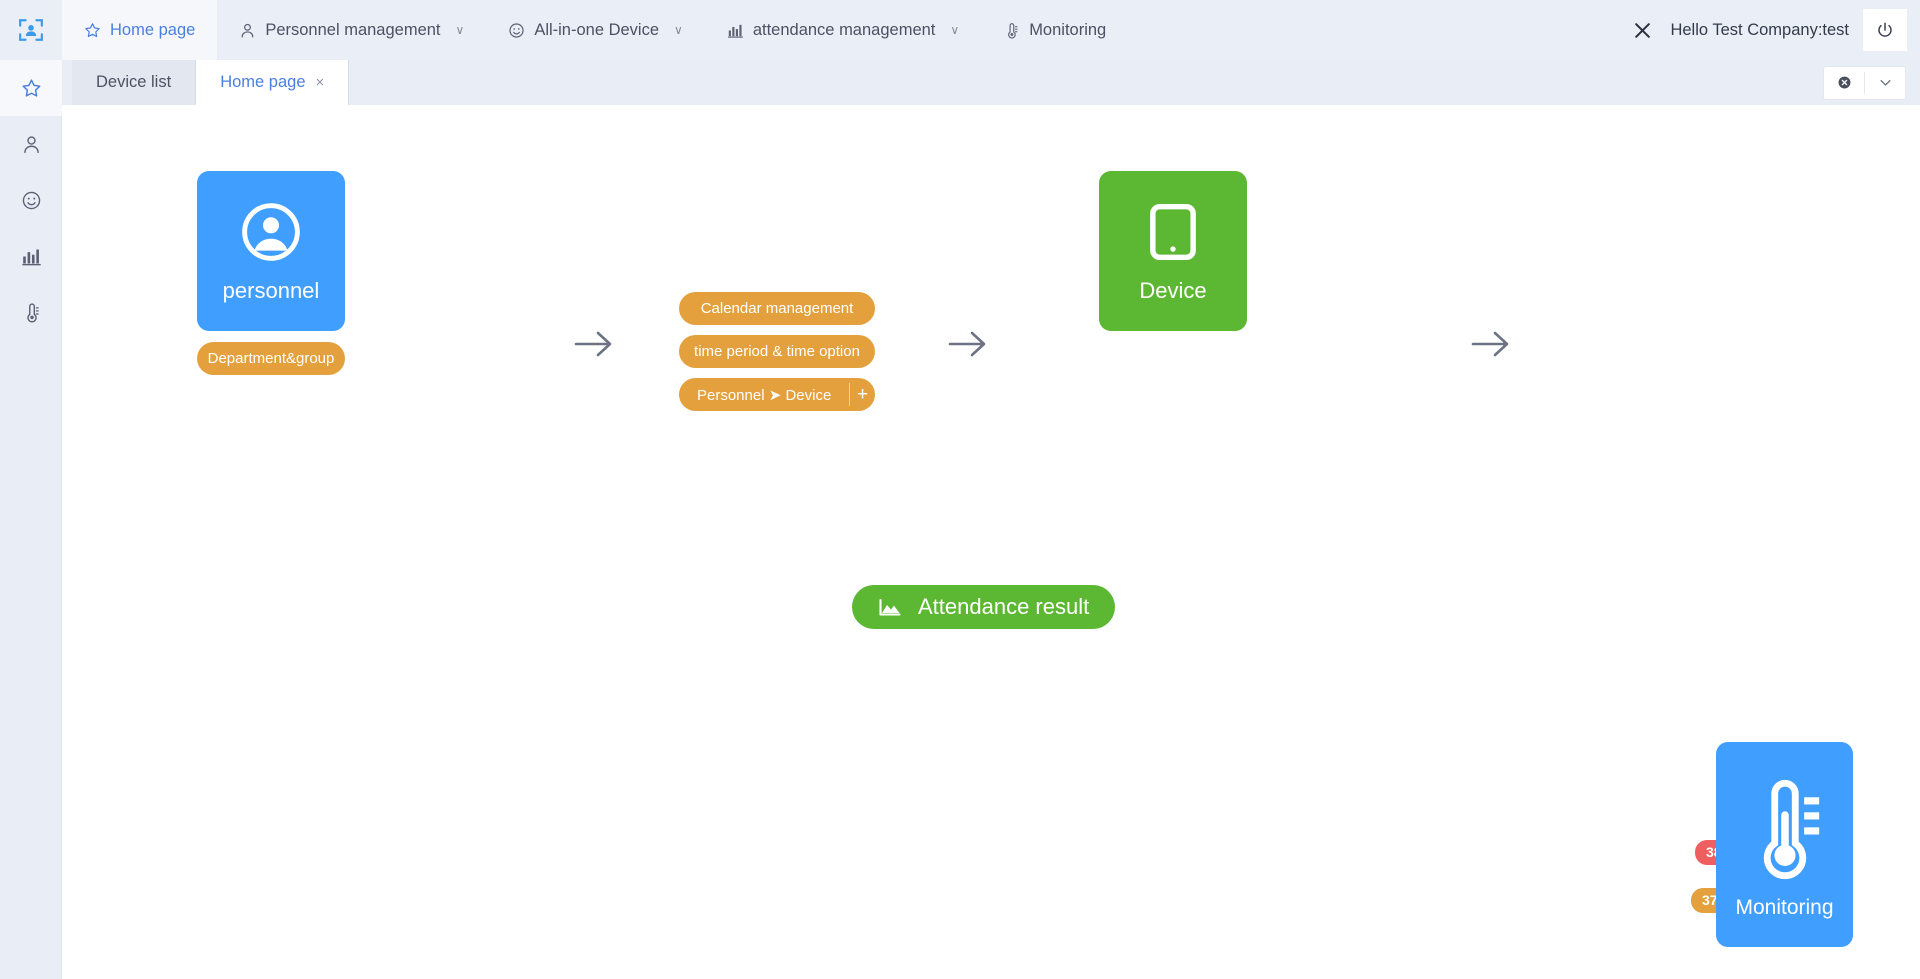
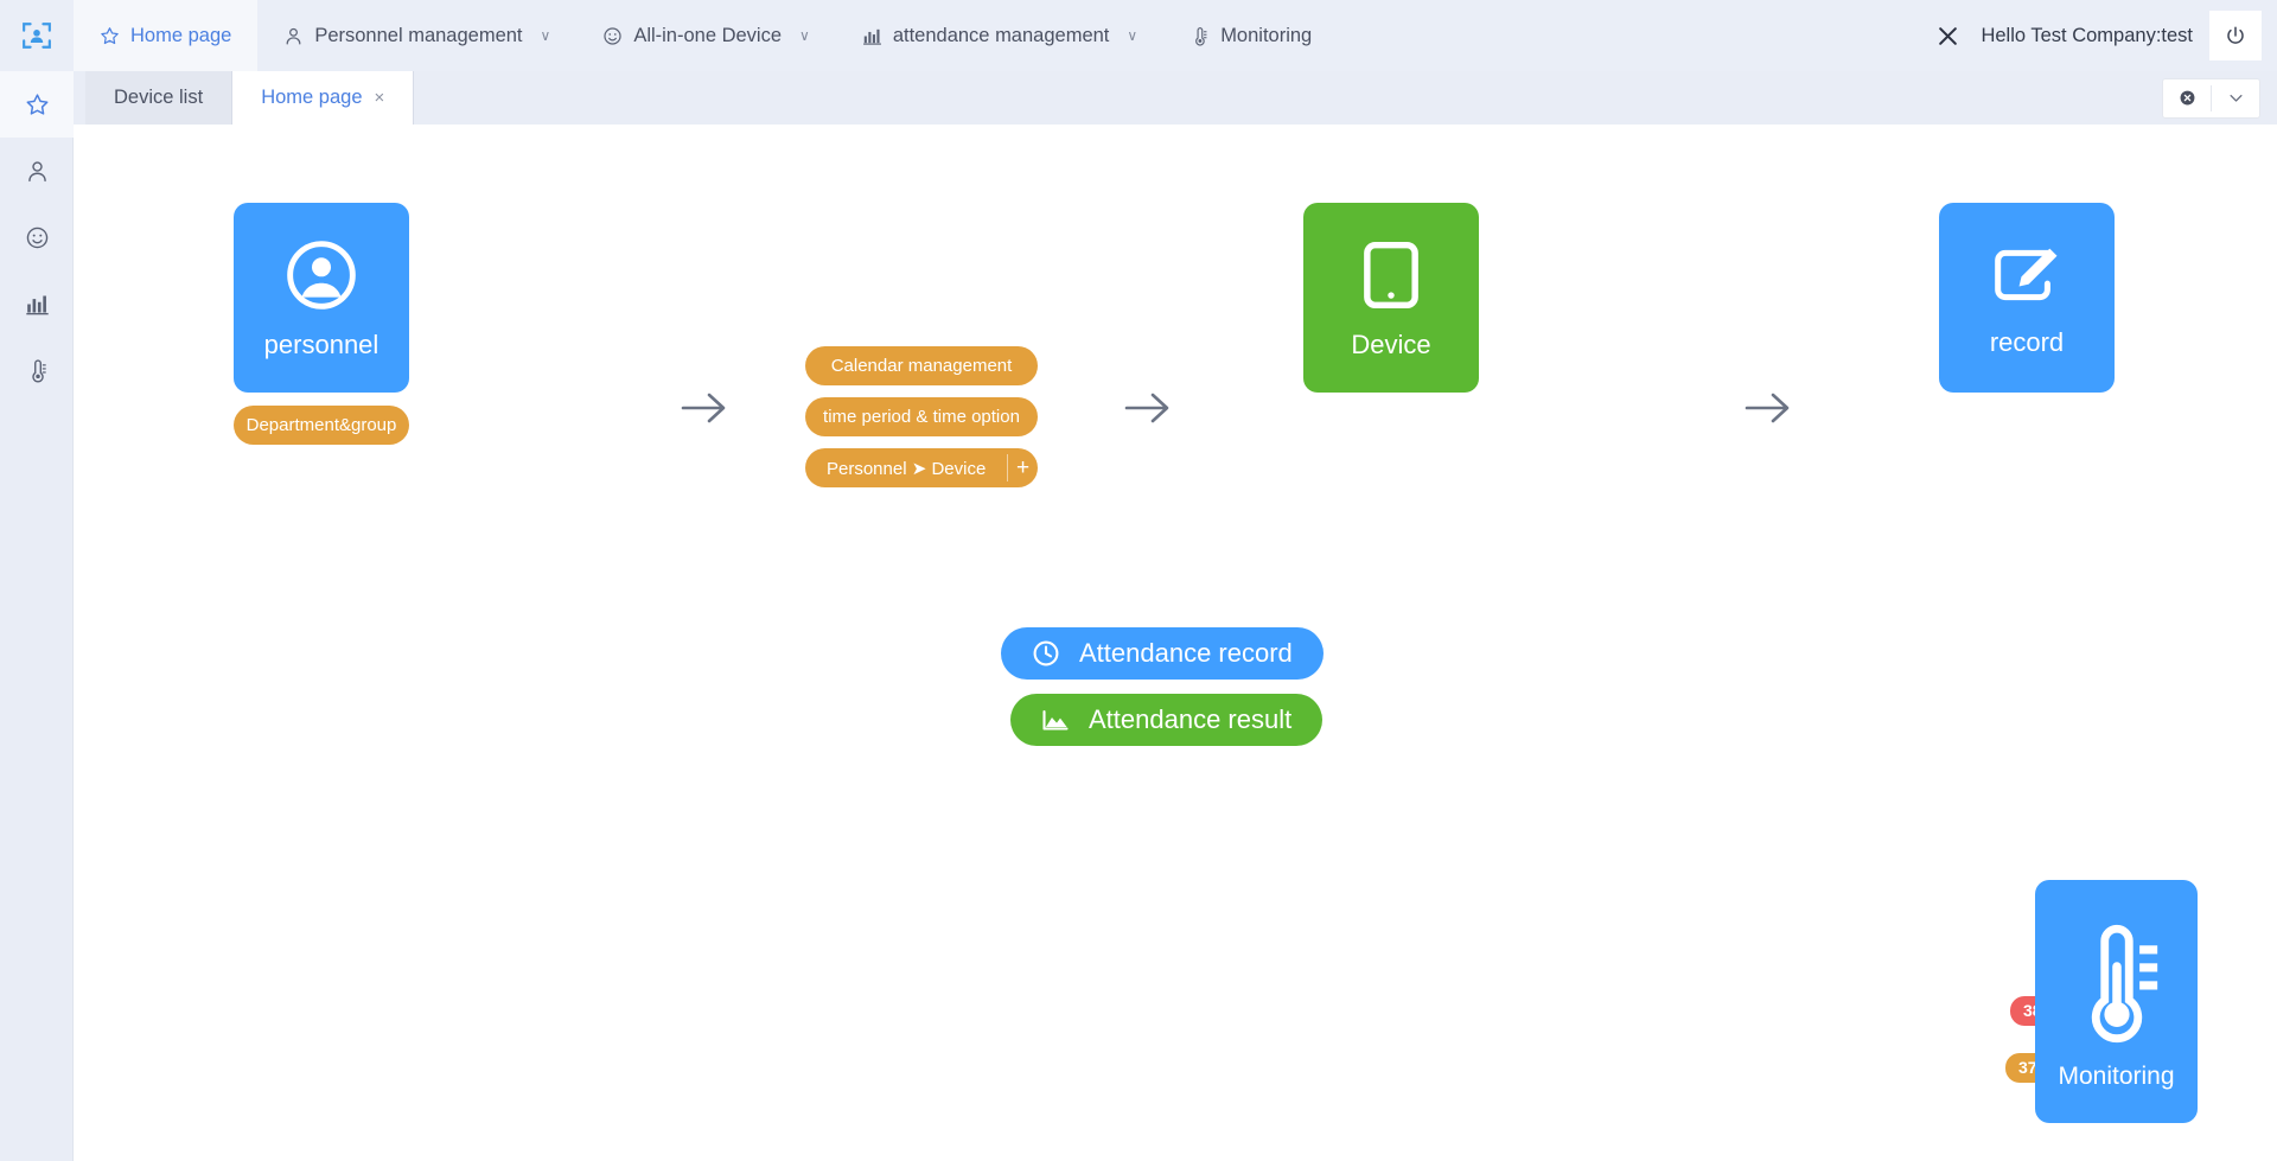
  Home page
  Personnel management
  ∨
  All-in-one Device
  ∨
  attendance management
  ∨
  Monitoring
  Hello Test Company:test
  Device list
  Home page
  ×
  personnel
  Department&group
  Calendar management
  time period & time option
  Personnel ➤ Device
  +
  Device
+ record
+ Attendance record
  Attendance result
  Monitoring
